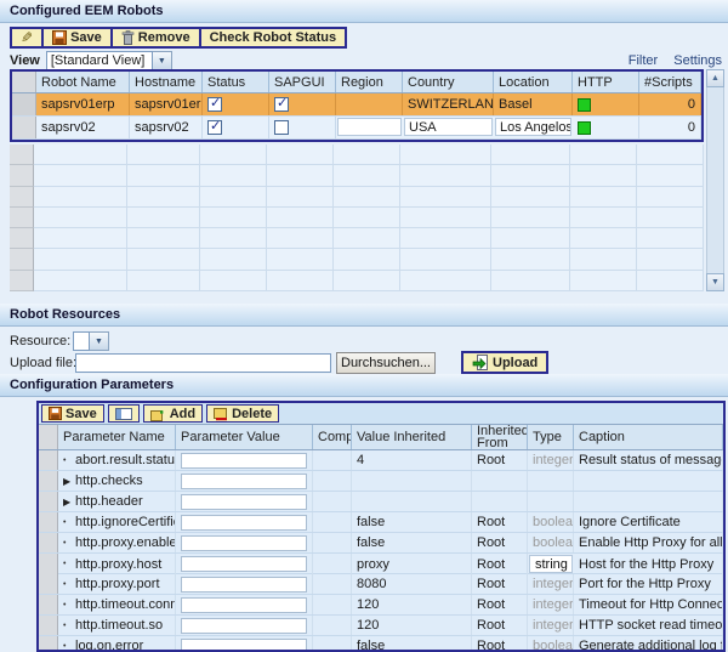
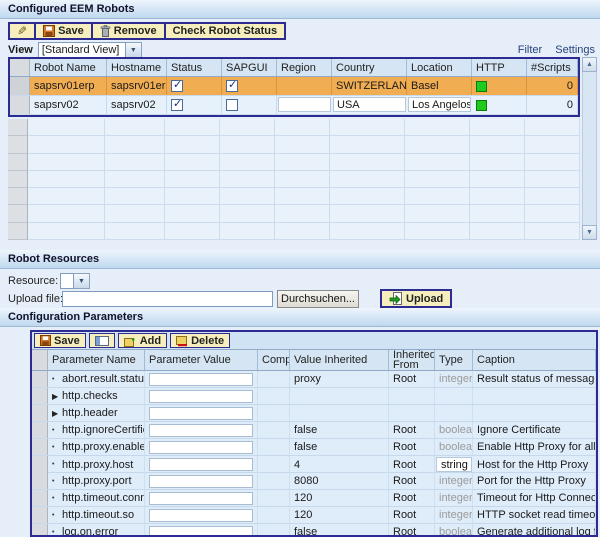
  Configured EEM Robots
  Save
  Remove
  Check Robot Status
  View
  [Standard View]
  Filter Settings
  Robot Name
  Hostname
  Status
  SAPGUI
  Region
  Country
  Location
  HTTP
  #Scripts
  sapsrv01erp
  sapsrv01er
  SWITZERLAN
  Basel
  0
  sapsrv02
  sapsrv02
  USA
  Los Angelos
  0
  Robot Resources
  Resource:
  Upload file
  Durchsuchen...
  Upload
  Configuration Parameters
  Save
  Add
  Delete
  Parameter Name
  Parameter Value
  Comp
  Value Inherited
  Inherited From
  Type
  Caption
  abort.result.statu
- 4
+ proxy
  Root
  integer
  Result status of messag
  ▶
  http.checks
  ▶
  http.header
  http.ignoreCertifi
  false
  Root
  boolea
  Ignore Certificate
  http.proxy.enable
  false
  Root
  boolea
  Enable Http Proxy for all
  http.proxy.host
- proxy
+ 4
  Root
  string
  Host for the Http Proxy
  http.proxy.port
  8080
  Root
  integer
  Port for the Http Proxy
  http.timeout.conn
  120
  Root
  integer
  Timeout for Http Connec
  http.timeout.so
  120
  Root
  integer
  HTTP socket read timeo
  log.on.error
  false
  Root
  boolea
  Generate additional log f
